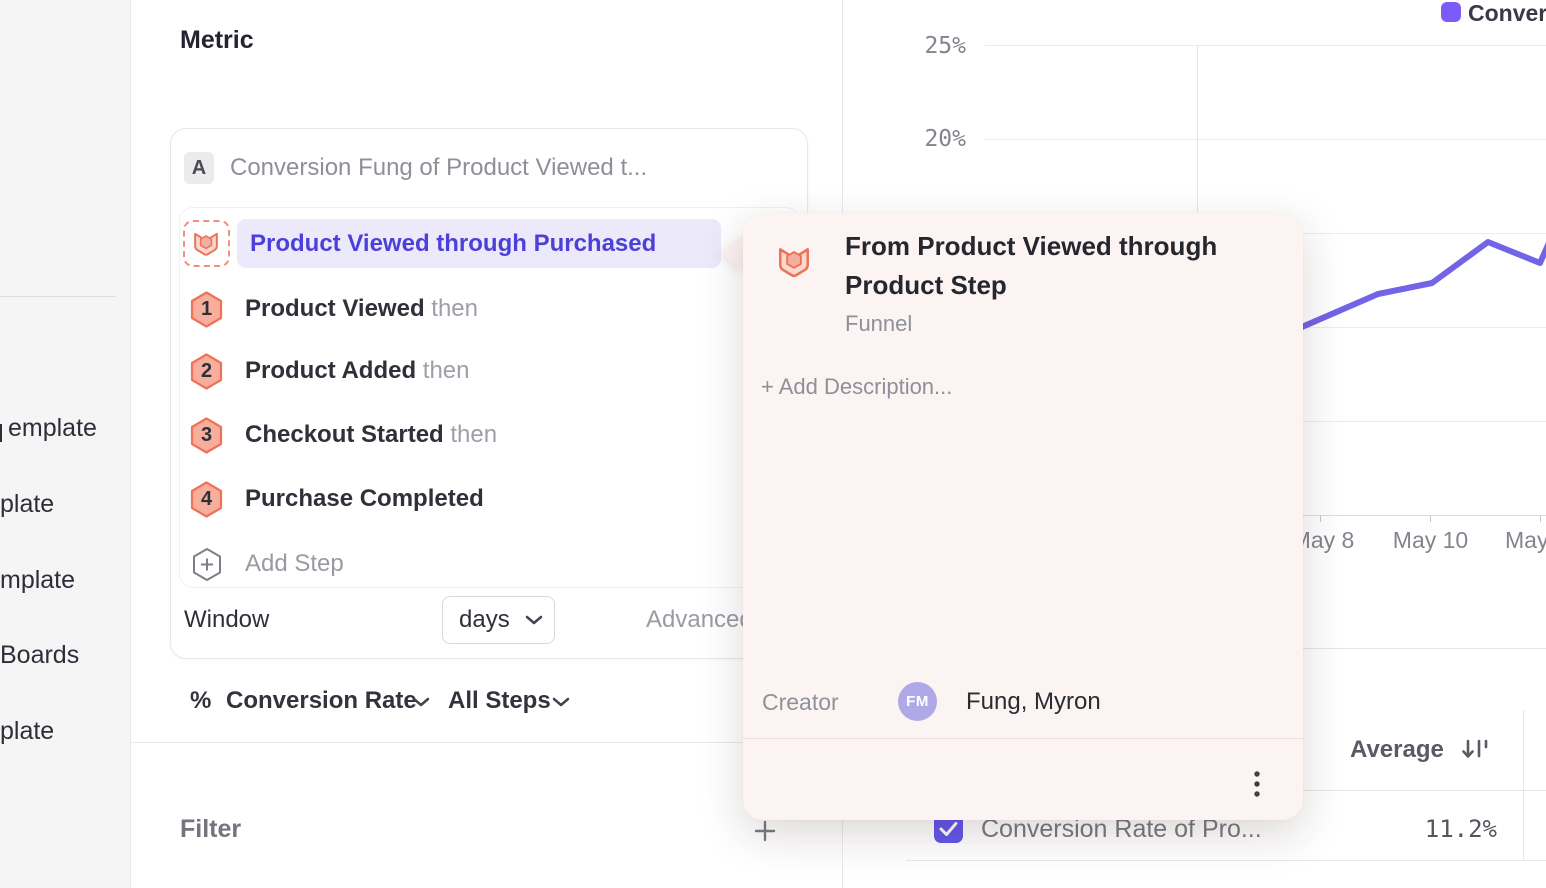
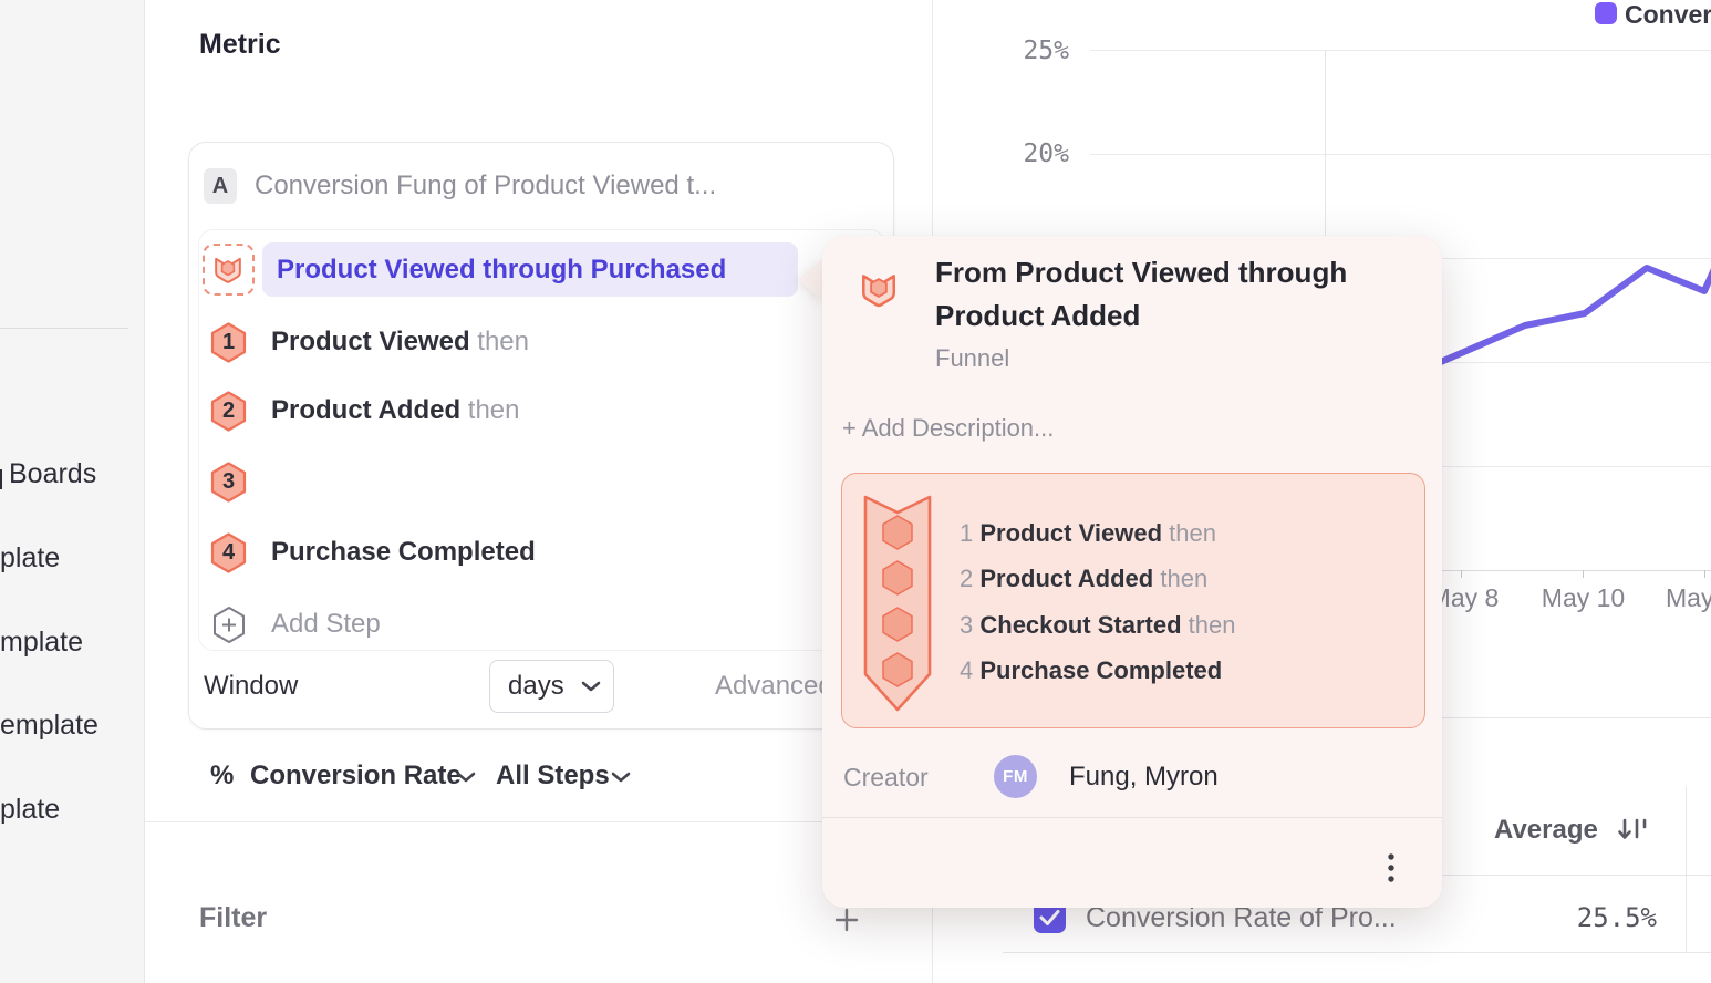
- emplate
+ Boards
  plate
  mplate
- Boards
+ emplate
  plate
  Metric
  A
  Conversion Fung of Product Viewed t...
  Product Viewed through Purchased
  1
  Product Viewed then
  2
  Product Added then
  3
- Checkout Started then
  4
  Purchase Completed
  Add Step
  Window
  days
  Advance
  %
  Conversion Rate
  All Steps
  Filter
  25%
  20%
  ay 8
  May 10
  Conver
  Average
  Conversion Rate of Pro...
- 11.2%
+ 25.5%
- From Product Viewed through Product Step
+ From Product Viewed through Product Added
  Funnel
  + Add Description...
+ 1 Product Viewed then
+ 2 Product Added then
+ 3 Checkout Started then
+ 4 Purchase Completed
  Creator
  FM
  Fung, Myron
